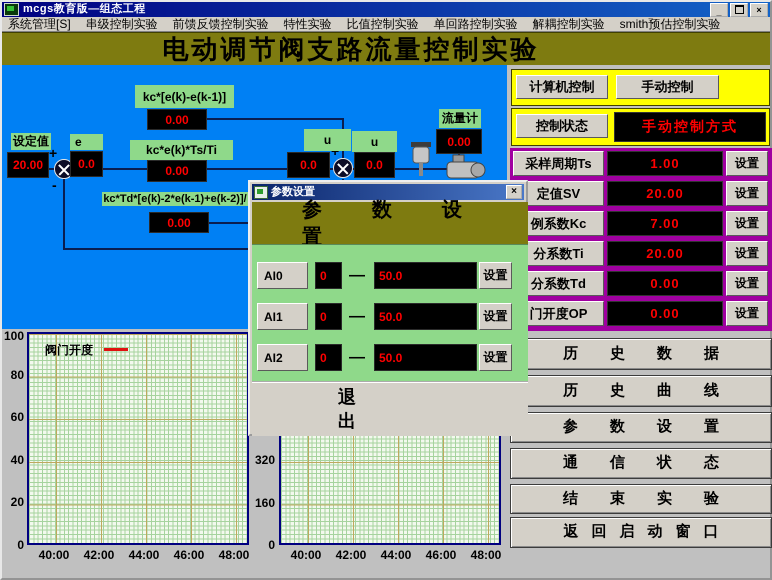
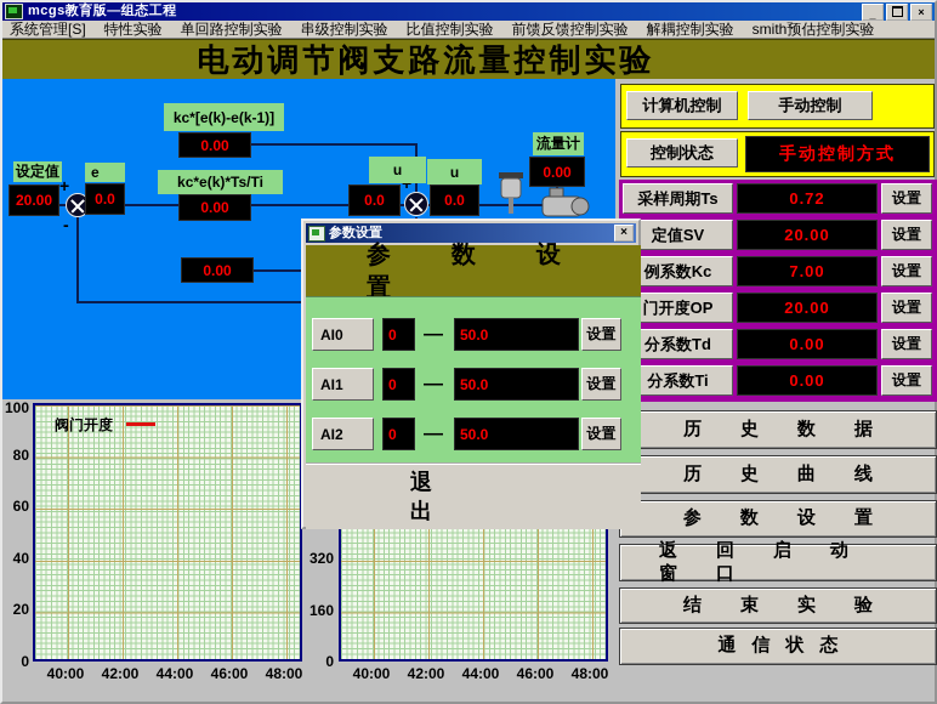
  mcgs教育版—组态工程
  _
  ×
  系统管理[S]
- 串级控制实验
+ 特性实验
- 前馈反馈控制实验
+ 单回路控制实验
- 特性实验
+ 串级控制实验
  比值控制实验
- 单回路控制实验
+ 前馈反馈控制实验
  解耦控制实验
  smith预估控制实验
  电动调节阀支路流量控制实验
  kc*[e(k)-e(k-1)]
  0.00
  设定值
  20.00
  +
  -
  e
  0.0
  kc*e(k)*Ts/Ti
  0.00
- kc*Td*[e(k)-2*e(k-1)+e(k-2)]/
  0.00
  u
  0.0
  +
  u
  0.0
  流量计
  0.00
  计算机控制
  手动控制
  控制状态
  手动控制方式
  采样周期Ts
- 1.00
+ 0.72
  设置
  定值SV
  20.00
  设置
  例系数Kc
  7.00
  设置
- 分系数Ti
+ 门开度OP
  20.00
  设置
  分系数Td
  0.00
  设置
- 门开度OP
+ 分系数Ti
  0.00
  设置
  历史数据
  历史曲线
  参数设置
- 通信状态
+ 返回启动窗口
  结束实验
- 返回启动窗口
+ 通信状态
  100
  80
  60
  40
  20
  0
  阀门开度
  40:00
  42:00
  44:00
  46:00
  48:00
  320
  160
  0
  40:00
  42:00
  44:00
  46:00
  48:00
  参数设置
  ×
  参数设置
  AI0
  0
  —
  50.0
  设置
  AI1
  0
  —
  50.0
  设置
  AI2
  0
  —
  50.0
  设置
  退出
